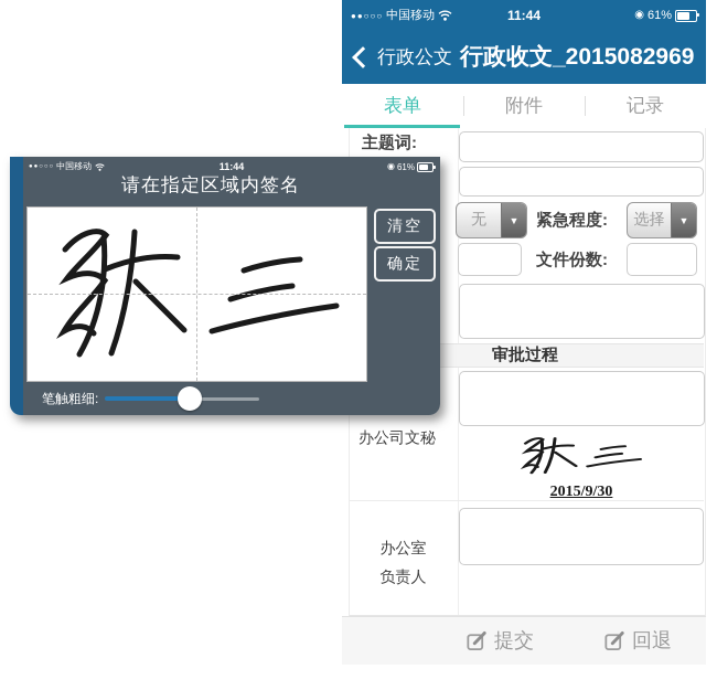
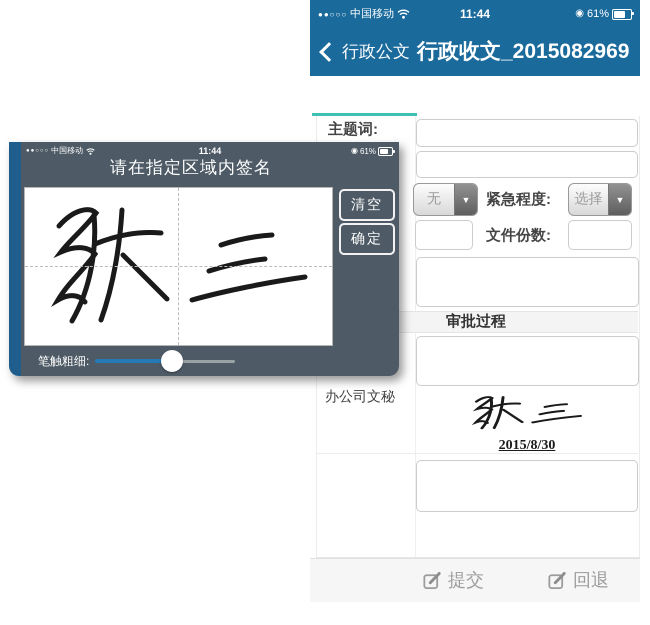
  ●●○○○
  中国移动
  11:44
  ◉
  61%
  行政公文
  行政收文_2015082969
- 表单
- 附件
- 记录
  主题词:
  无
  ▼
  紧急程度:
  选择
  ▼
  文件份数:
  审批过程
  办公司文秘
- 2015/9/30
+ 2015/8/30
- 办公室
- 负责人
  提交
  回退
  中国移动
  11:44
  ◉
  61%
  请在指定区域内签名
  清空
  确定
  笔触粗细:
